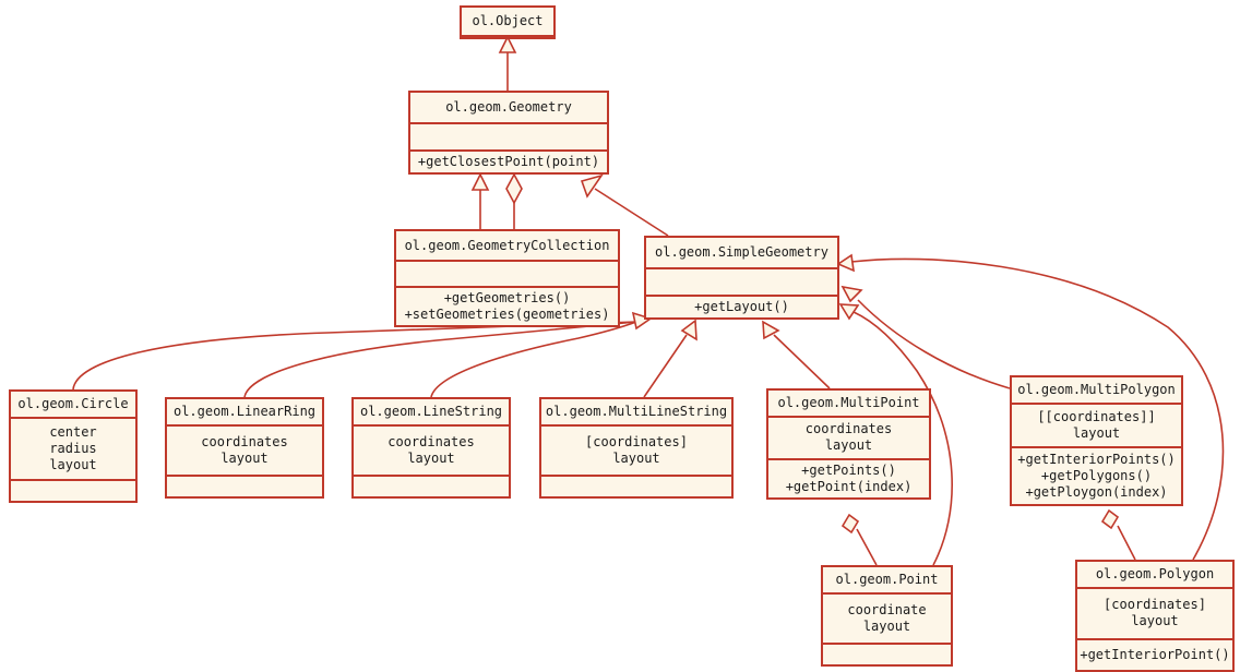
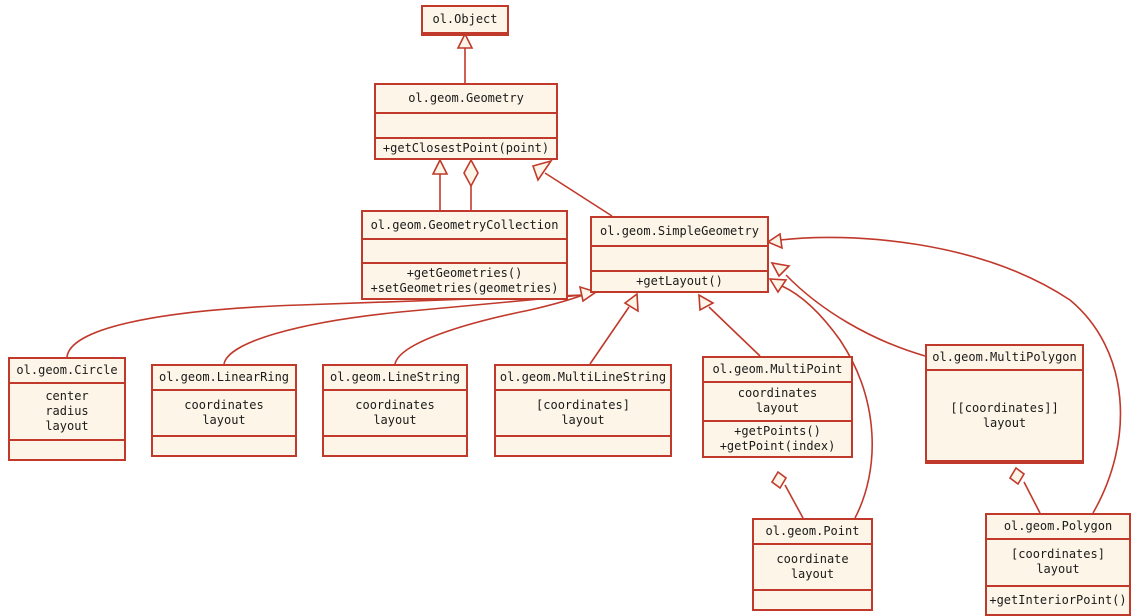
  ol.Object
  ol.geom.Geometry
  +getClosestPoint(point)
  ol.geom.GeometryCollection
  +getGeometries()
  +setGeometries(geometries)
  ol.geom.SimpleGeometry
  +getLayout()
  ol.geom.Circle
  center
  radius
  layout
  ol.geom.LinearRing
  coordinates
  layout
  ol.geom.LineString
  coordinates
  layout
  ol.geom.MultiLineString
  [coordinates]
  layout
  ol.geom.MultiPoint
  coordinates
  layout
  +getPoints()
  +getPoint(index)
  ol.geom.MultiPolygon
  [[coordinates]]
  layout
- +getInteriorPoints()
- +getPolygons()
- +getPloygon(index)
  ol.geom.Point
  coordinate
  layout
  ol.geom.Polygon
  [coordinates]
  layout
  +getInteriorPoint()
